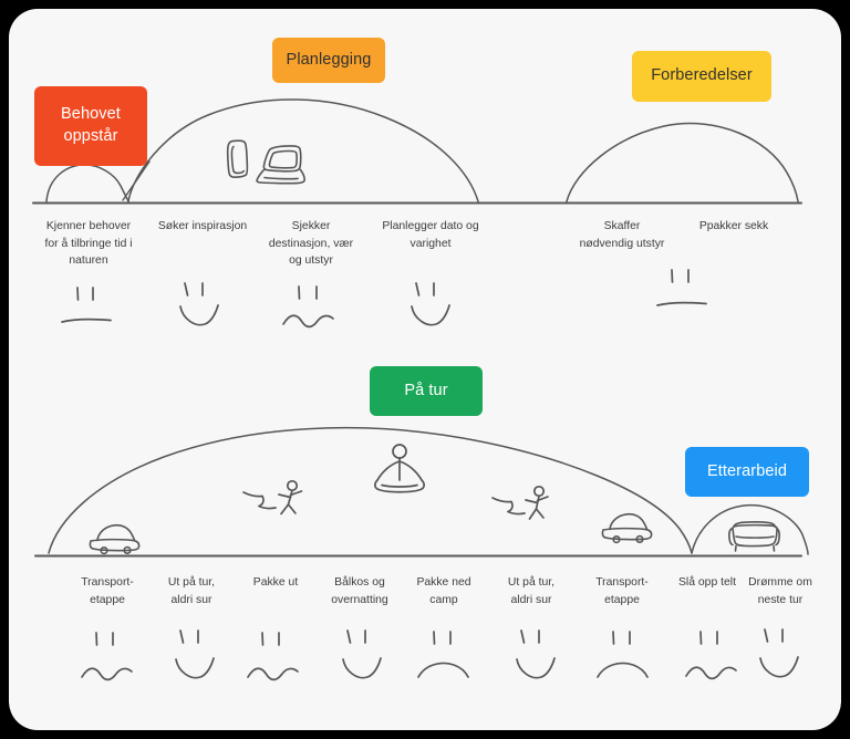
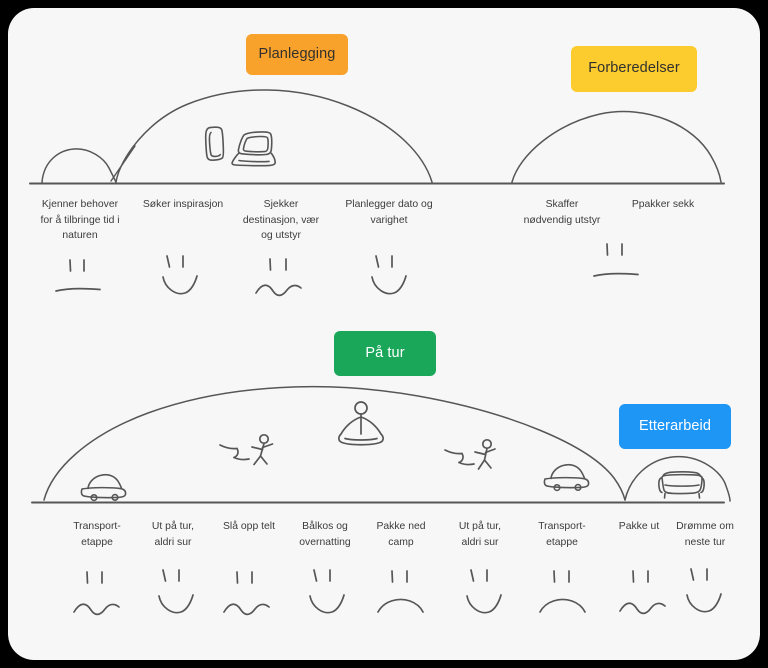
- Behovet
- oppstår
  Planlegging
  Forberedelser
  På tur
  Etterarbeid
  Kjenner behover
  for å tilbringe tid i
  naturen
  Søker inspirasjon
  Sjekker
  destinasjon, vær
  og utstyr
  Planlegger dato og
  varighet
  Skaffer
  nødvendig utstyr
  Ppakker sekk
  Transport-
  etappe
  Ut på tur,
  aldri sur
- Pakke ut
+ Slå opp telt
  Bålkos og
  overnatting
  Pakke ned
  camp
  Ut på tur,
  aldri sur
  Transport-
  etappe
- Slå opp telt
+ Pakke ut
  Drømme om
  neste tur
